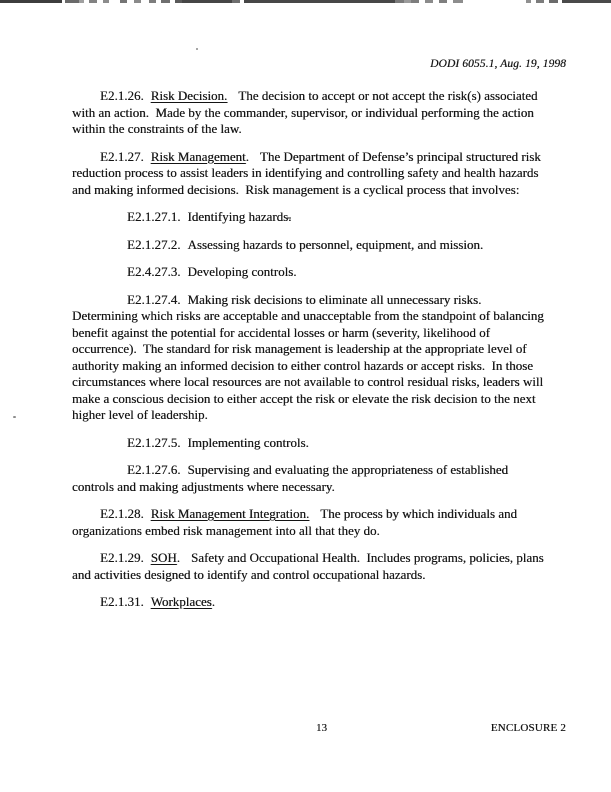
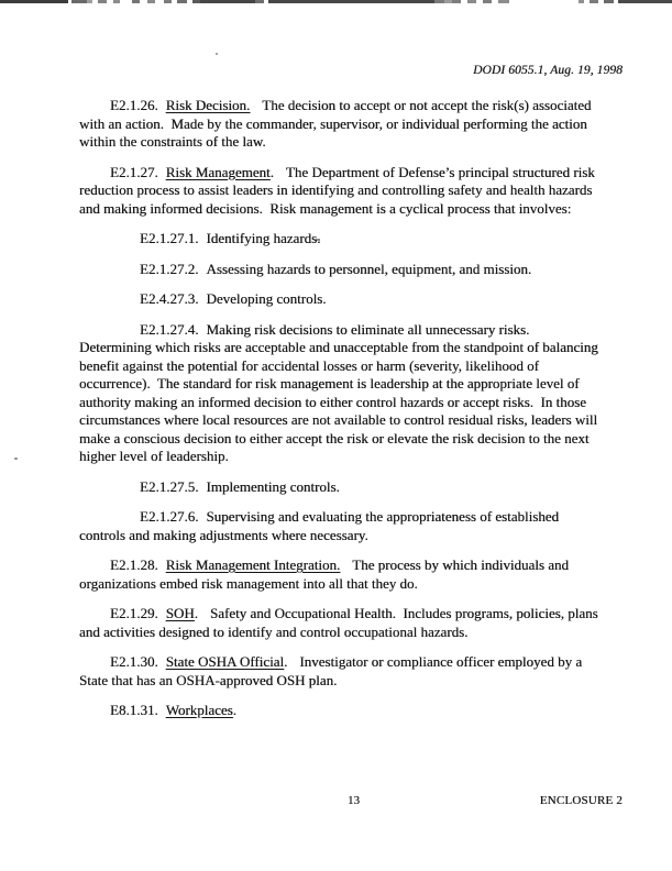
  DODI 6055.1, Aug. 19, 1998
  E2.1.26. Risk Decision. The decision to accept or not accept the risk(s) associated with an action. Made by the commander, supervisor, or individual performing the action within the constraints of the law.
  E2.1.27. Risk Management. The Department of Defense’s principal structured risk reduction process to assist leaders in identifying and controlling safety and health hazards and making informed decisions. Risk management is a cyclical process that involves:
  E2.1.27.1. Identifying hazards.
  E2.1.27.2. Assessing hazards to personnel, equipment, and mission.
  E2.4.27.3. Developing controls.
  E2.1.27.4. Making risk decisions to eliminate all unnecessary risks. Determining which risks are acceptable and unacceptable from the standpoint of balancing benefit against the potential for accidental losses or harm (severity, likelihood of occurrence). The standard for risk management is leadership at the appropriate level of authority making an informed decision to either control hazards or accept risks. In those circumstances where local resources are not available to control residual risks, leaders will make a conscious decision to either accept the risk or elevate the risk decision to the next higher level of leadership.
  E2.1.27.5. Implementing controls.
  E2.1.27.6. Supervising and evaluating the appropriateness of established controls and making adjustments where necessary.
  E2.1.28. Risk Management Integration. The process by which individuals and organizations embed risk management into all that they do.
  E2.1.29. SOH. Safety and Occupational Health. Includes programs, policies, plans and activities designed to identify and control occupational hazards.
+ E2.1.30. State OSHA Official. Investigator or compliance officer employed by a State that has an OSHA-approved OSH plan.
- E2.1.31. Workplaces.
+ E8.1.31. Workplaces.
  13
  ENCLOSURE 2
